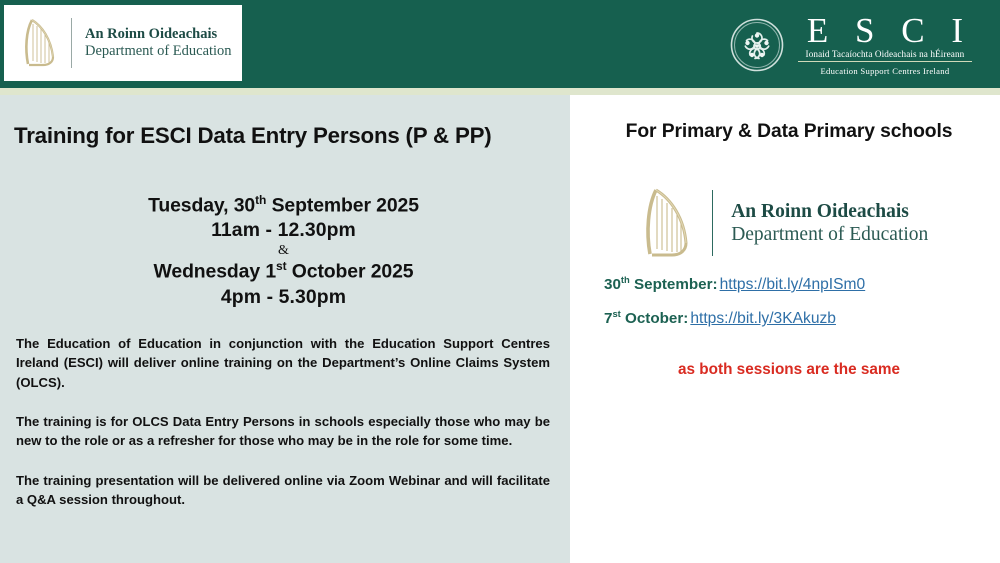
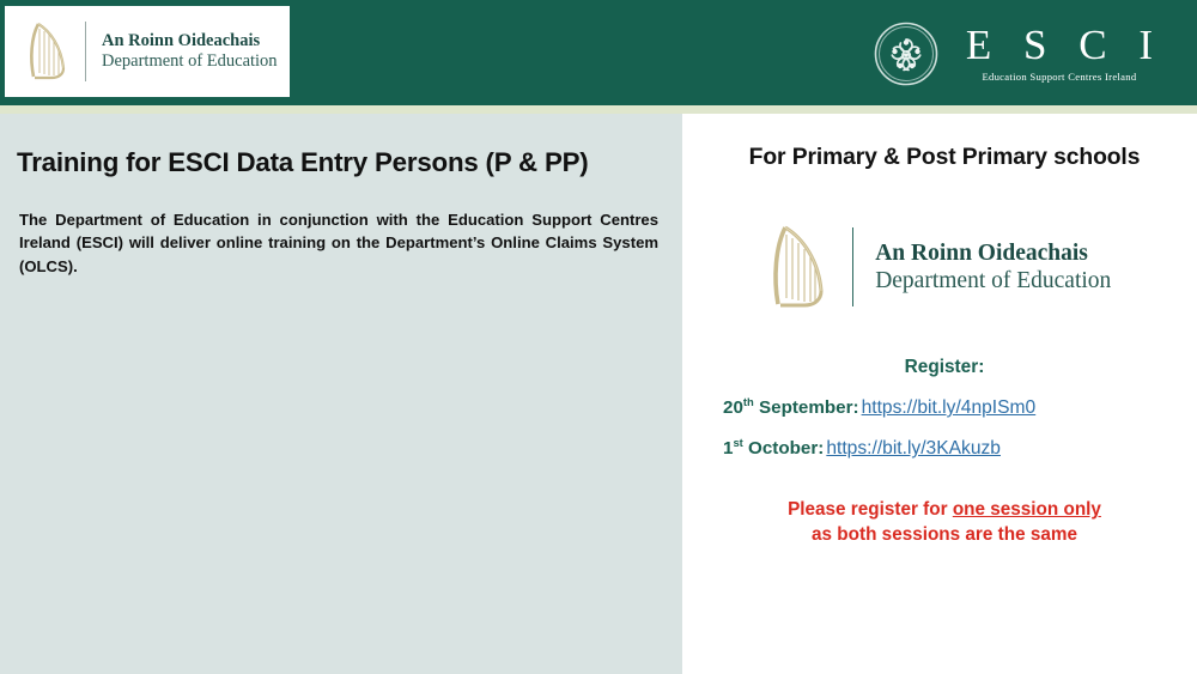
  An Roinn Oideachais
  Department of Education
  E S C I
- Ionaid Tacaíochta Oideachais na hÉireann
  Education Support Centres Ireland
  Training for ESCI Data Entry Persons (P & PP)
- Tuesday, 30th September 2025
- 11am - 12.30pm
- &
- Wednesday 1st October 2025
- 4pm - 5.30pm
- The Education of Education in conjunction with the Education Support Centres Ireland (ESCI) will deliver online training on the Department’s Online Claims System (OLCS).
+ The Department of Education in conjunction with the Education Support Centres Ireland (ESCI) will deliver online training on the Department’s Online Claims System (OLCS).
- The training is for OLCS Data Entry Persons in schools especially those who may be new to the role or as a refresher for those who may be in the role for some time.
- The training presentation will be delivered online via Zoom Webinar and will facilitate a Q&A session throughout.
- For Primary & Data Primary schools
+ For Primary & Post Primary schools
  An Roinn Oideachais
  Department of Education
+ Register:
- 30th September:https://bit.ly/4npISm0
+ 20th September:https://bit.ly/4npISm0
- 7st October:https://bit.ly/3KAkuzb
+ 1st October:https://bit.ly/3KAkuzb
+ Please register for one session only
  as both sessions are the same
